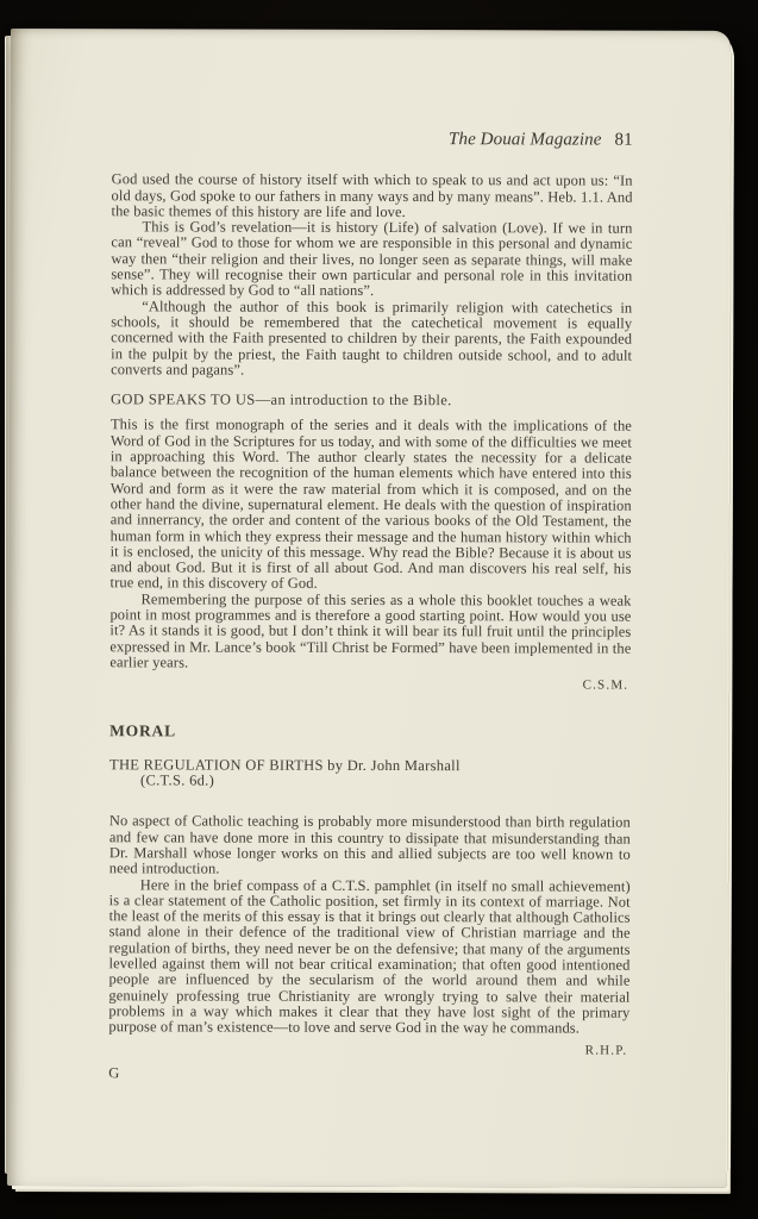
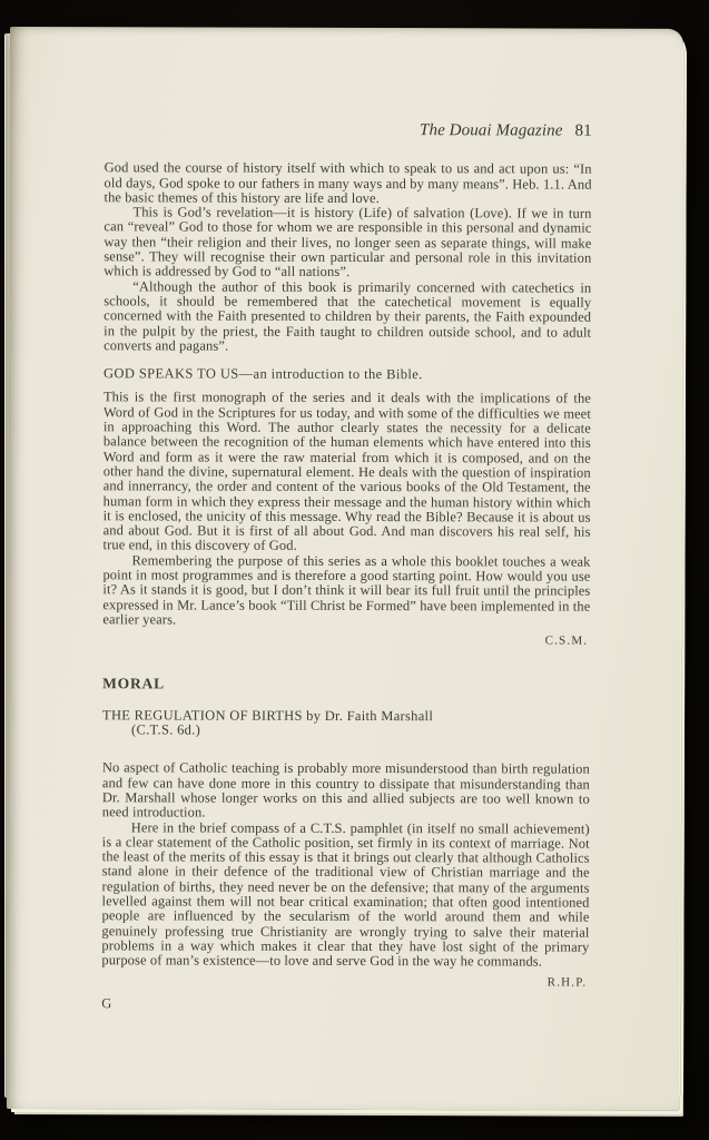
  The Douai Magazine 81
  God used the course of history itself with which to speak to us and act upon us: “In old days, God spoke to our fathers in many ways and by many means”. Heb. 1.1. And the basic themes of this history are life and love.
  This is God’s revelation—it is history (Life) of salvation (Love). If we in turn can “reveal” God to those for whom we are responsible in this personal and dynamic way then “their religion and their lives, no longer seen as separate things, will make sense”. They will recognise their own particular and personal role in this invitation which is addressed by God to “all nations”.
- “Although the author of this book is primarily religion with catechetics in schools, it should be remembered that the catechetical movement is equally concerned with the Faith presented to children by their parents, the Faith expounded in the pulpit by the priest, the Faith taught to children outside school, and to adult converts and pagans”.
+ “Although the author of this book is primarily concerned with catechetics in schools, it should be remembered that the catechetical movement is equally concerned with the Faith presented to children by their parents, the Faith expounded in the pulpit by the priest, the Faith taught to children outside school, and to adult converts and pagans”.
  GOD SPEAKS TO US—an introduction to the Bible.
  This is the first monograph of the series and it deals with the implications of the Word of God in the Scriptures for us today, and with some of the difficulties we meet in approaching this Word. The author clearly states the necessity for a delicate balance between the recognition of the human elements which have entered into this Word and form as it were the raw material from which it is composed, and on the other hand the divine, supernatural element. He deals with the question of inspiration and innerrancy, the order and content of the various books of the Old Testament, the human form in which they express their message and the human history within which it is enclosed, the unicity of this message. Why read the Bible? Because it is about us and about God. But it is first of all about God. And man discovers his real self, his true end, in this discovery of God.
  Remembering the purpose of this series as a whole this booklet touches a weak point in most programmes and is therefore a good starting point. How would you use it? As it stands it is good, but I don’t think it will bear its full fruit until the principles expressed in Mr. Lance’s book “Till Christ be Formed” have been implemented in the earlier years.
  C.S.M.
  MORAL
- THE REGULATION OF BIRTHS by Dr. John Marshall
+ THE REGULATION OF BIRTHS by Dr. Faith Marshall
  (C.T.S. 6d.)
  No aspect of Catholic teaching is probably more misunderstood than birth regulation and few can have done more in this country to dissipate that misunderstanding than Dr. Marshall whose longer works on this and allied subjects are too well known to need introduction.
  Here in the brief compass of a C.T.S. pamphlet (in itself no small achievement) is a clear statement of the Catholic position, set firmly in its context of marriage. Not the least of the merits of this essay is that it brings out clearly that although Catholics stand alone in their defence of the traditional view of Christian marriage and the regulation of births, they need never be on the defensive; that many of the arguments levelled against them will not bear critical examination; that often good intentioned people are influenced by the secularism of the world around them and while genuinely professing true Christianity are wrongly trying to salve their material problems in a way which makes it clear that they have lost sight of the primary purpose of man’s existence—to love and serve God in the way he commands.
  R.H.P.
  G
